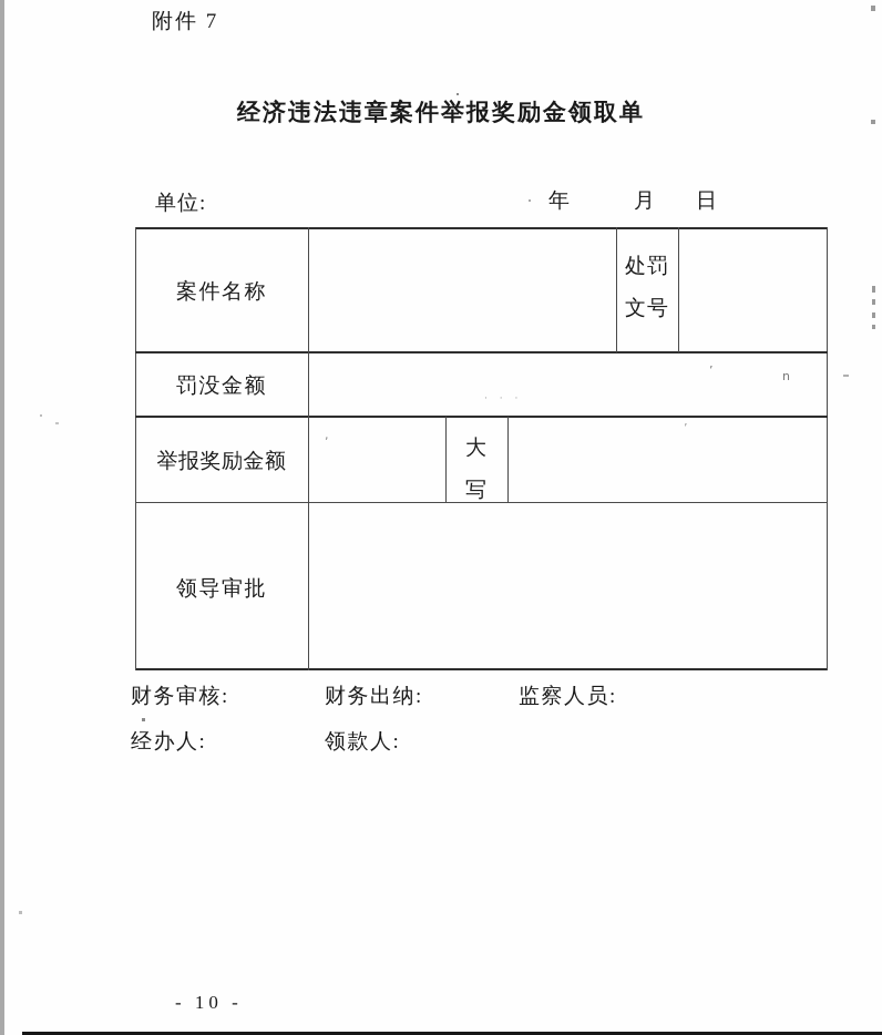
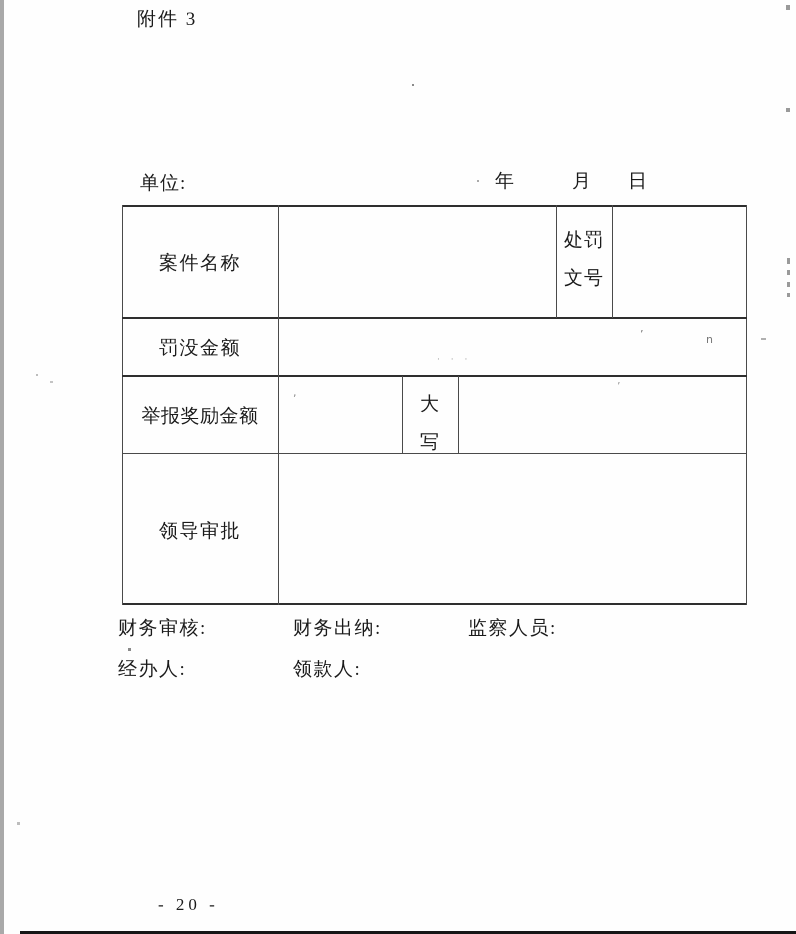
- 附件 7
+ 附件 3
- 经济违法违章案件举报奖励金领取单
  单位:
  年
  月
  日
  案件名称
  处罚
  文号
  罚没金额
  举报奖励金额
  大
  写
  领导审批
  财务审核:
  财务出纳:
  监察人员:
  经办人:
  领款人:
- - 10 -
+ - 20 -
  ’
  n
  · · ·
  ,
  ’
